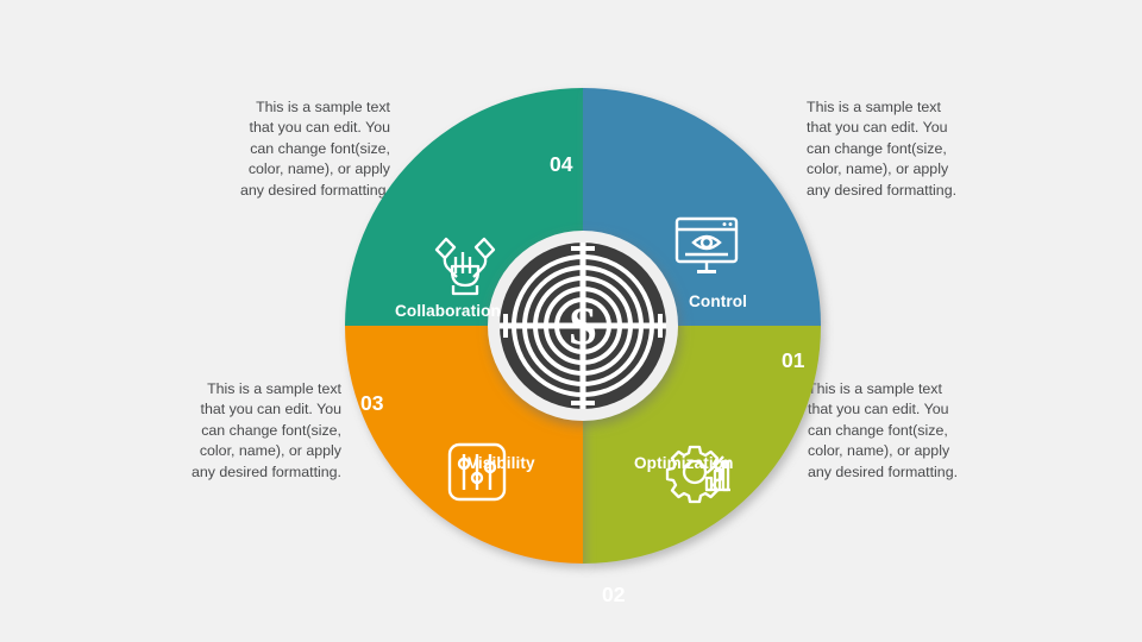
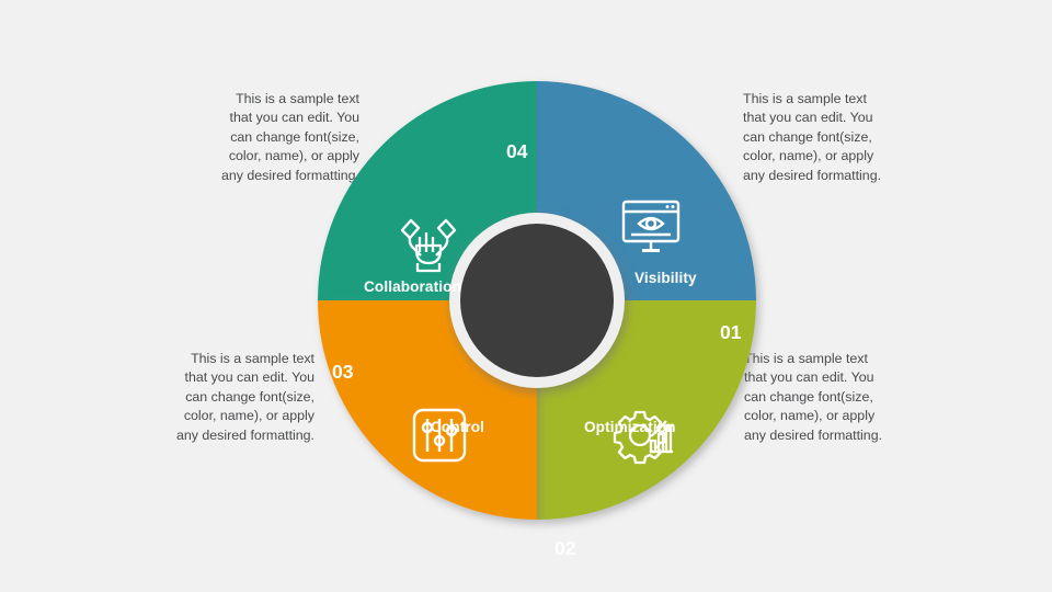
  This is a sample text
  that you can edit. You
  can change font(size,
  color, name), or apply
  any desired formatting
  This is a sample text
  that you can edit. You
  can change font(size,
  color, name), or apply
  any desired formatting.
  This is a sample text
  that you can edit. You
  can change font(size,
  color, name), or apply
  any desired formatting.
  his is a sample text
  that you can edit. You
  can change font(size,
  color, name), or apply
  any desired formatting.
- $
- Control
+ Visibility
  Optimization
- Visibility
+ Control
  Collaboration
  01
  03
  04
